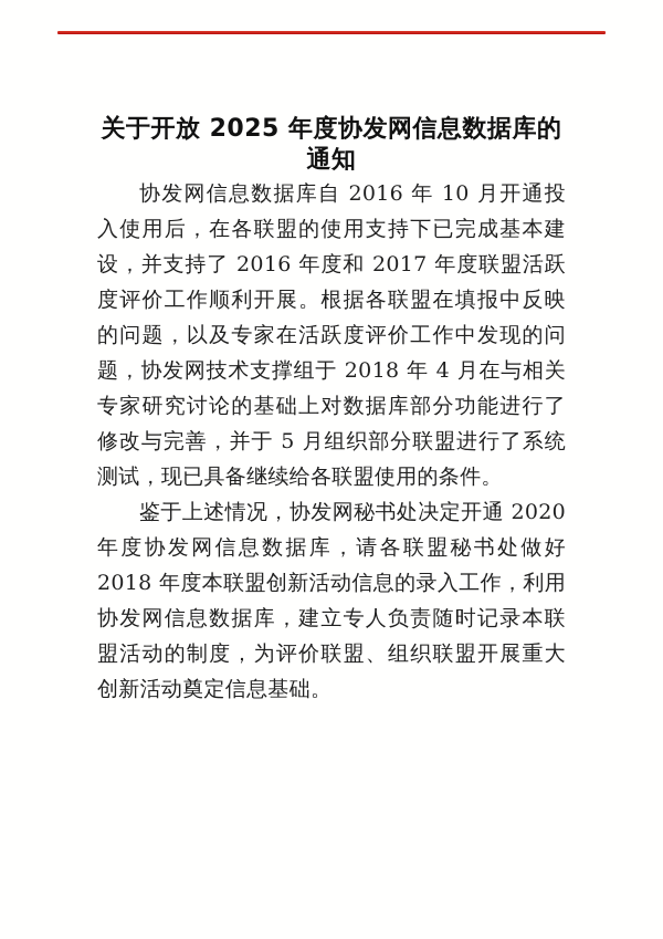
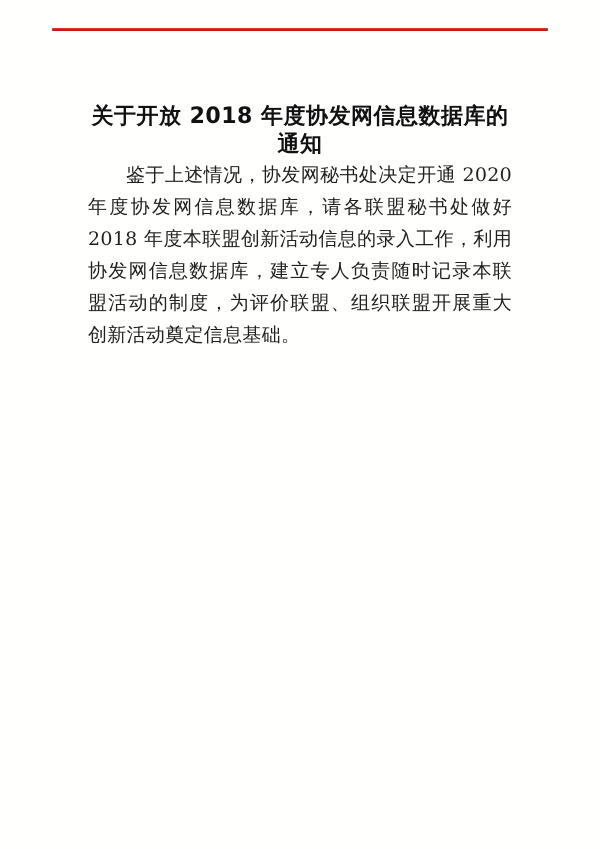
- 关于开放 2025 年度协发网信息数据库的通知
+ 关于开放 2018 年度协发网信息数据库的通知
- 协发网信息数据库自 2016 年 10 月开通投入使用后，在各联盟的使用支持下已完成基本建设，并支持了 2016 年度和 2017 年度联盟活跃度评价工作顺利开展。根据各联盟在填报中反映的问题，以及专家在活跃度评价工作中发现的问题，协发网技术支撑组于 2018 年 4 月在与相关专家研究讨论的基础上对数据库部分功能进行了修改与完善，并于 5 月组织部分联盟进行了系统测试，现已具备继续给各联盟使用的条件。
  鉴于上述情况，协发网秘书处决定开通 2020 年度协发网信息数据库，请各联盟秘书处做好 2018 年度本联盟创新活动信息的录入工作，利用协发网信息数据库，建立专人负责随时记录本联盟活动的制度，为评价联盟、组织联盟开展重大创新活动奠定信息基础。
